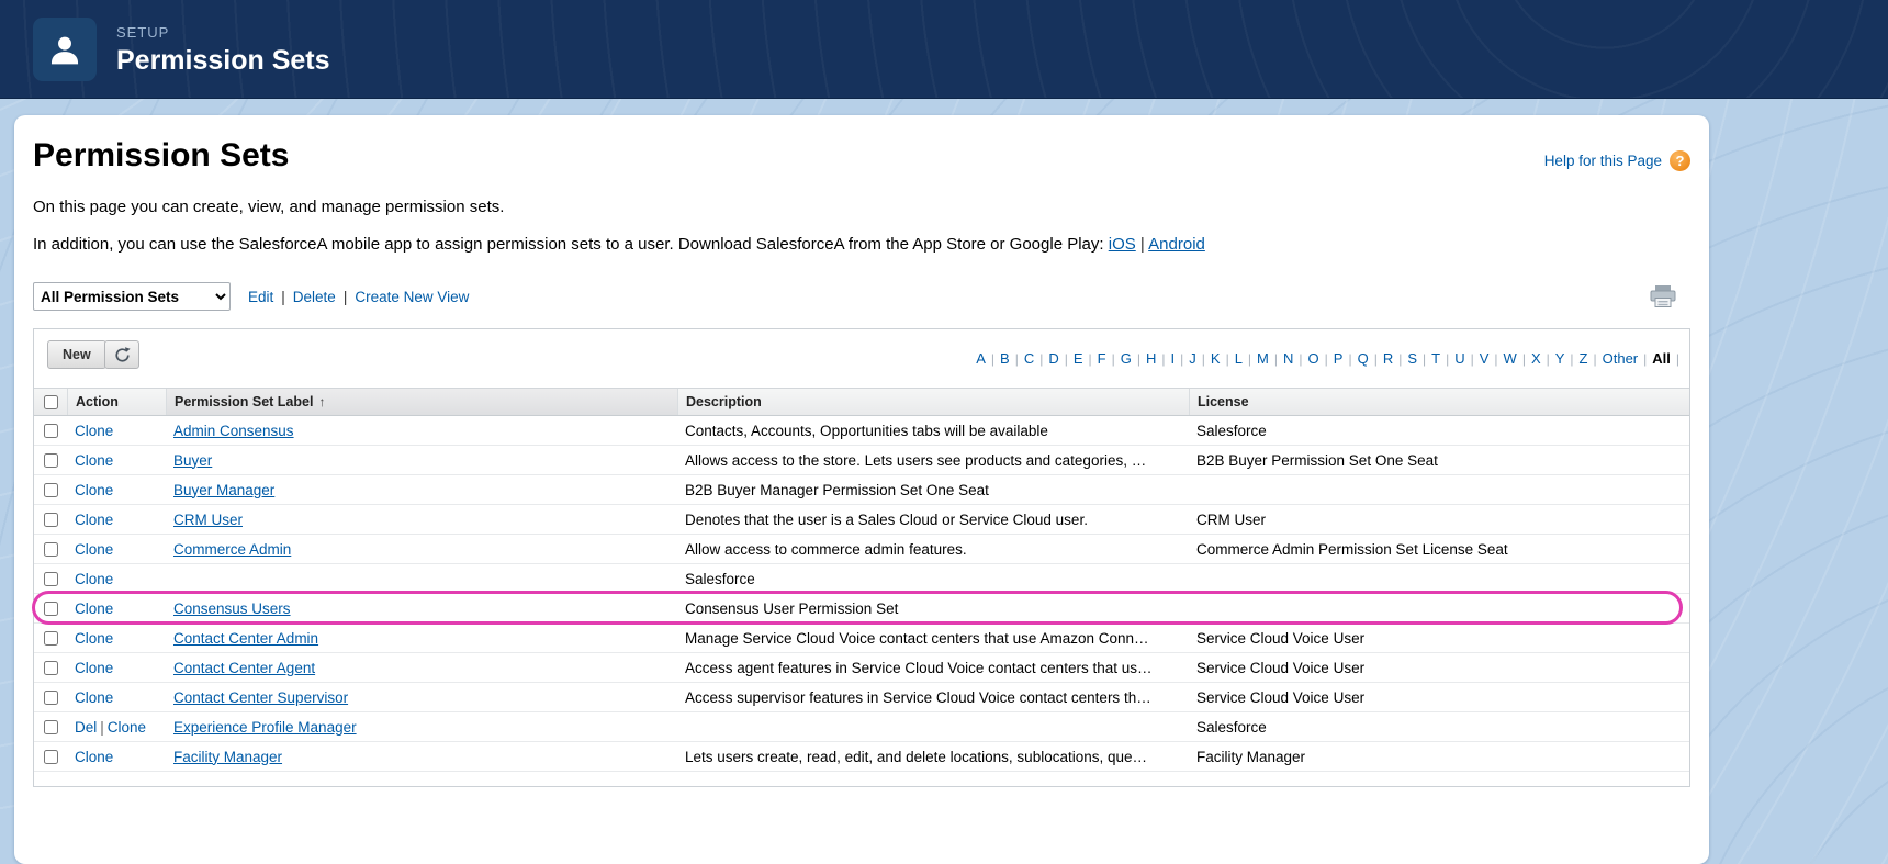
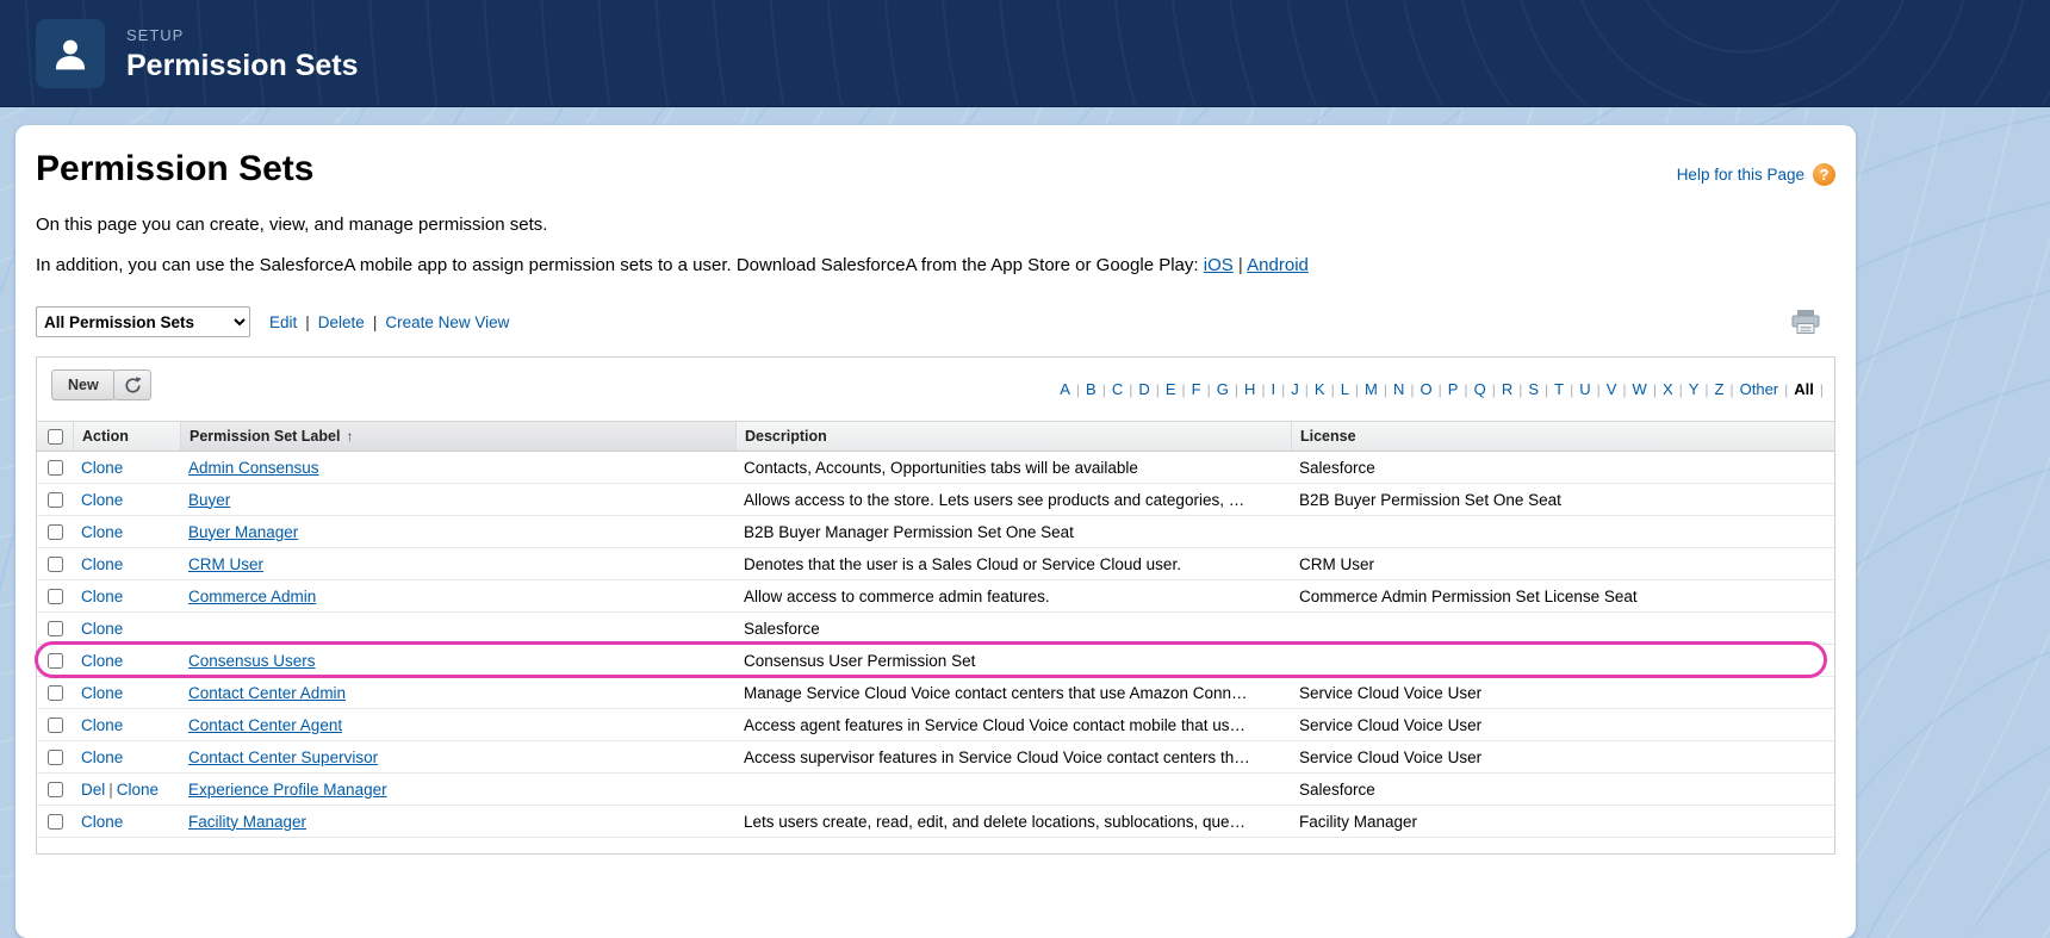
  SETUP
  Permission Sets
  Permission Sets
  Help for this Page
  ?
  On this page you can create, view, and manage permission sets.
  In addition, you can use the SalesforceA mobile app to assign permission sets to a user. Download SalesforceA from the App Store or Google Play: iOS | Android
  All Permission Sets
  Edit
  |
  Delete
  |
  Create New View
  New
  A | B | C | D | E | F | G | H | I | J | K | L | M | N | O | P | Q | R | S | T | U | V | W | X | Y | Z | Other | All |
  Action
  Permission Set Label
  ↑
  Description
  License
  Clone
  Admin Consensus
  Contacts, Accounts, Opportunities tabs will be available
  Salesforce
  Clone
  Buyer
  Allows access to the store. Lets users see products and categories, …
  B2B Buyer Permission Set One Seat
  Clone
  Buyer Manager
  B2B Buyer Manager Permission Set One Seat
  Clone
  CRM User
  Denotes that the user is a Sales Cloud or Service Cloud user.
  CRM User
  Clone
  Commerce Admin
  Allow access to commerce admin features.
  Commerce Admin Permission Set License Seat
  Clone
  Salesforce
  Clone
  Consensus Users
  Consensus User Permission Set
  Clone
  Contact Center Admin
  Manage Service Cloud Voice contact centers that use Amazon Conn…
  Service Cloud Voice User
  Clone
  Contact Center Agent
- Access agent features in Service Cloud Voice contact centers that us…
+ Access agent features in Service Cloud Voice contact mobile that us…
  Service Cloud Voice User
  Clone
  Contact Center Supervisor
  Access supervisor features in Service Cloud Voice contact centers th…
  Service Cloud Voice User
  Del | Clone
  Experience Profile Manager
  Salesforce
  Clone
  Facility Manager
  Lets users create, read, edit, and delete locations, sublocations, que…
  Facility Manager
